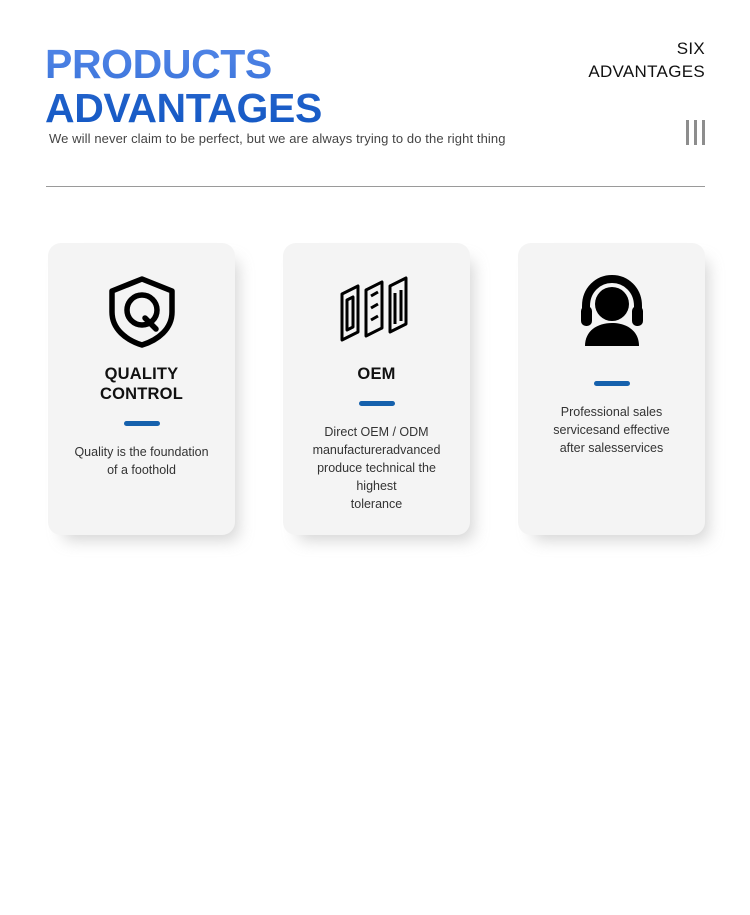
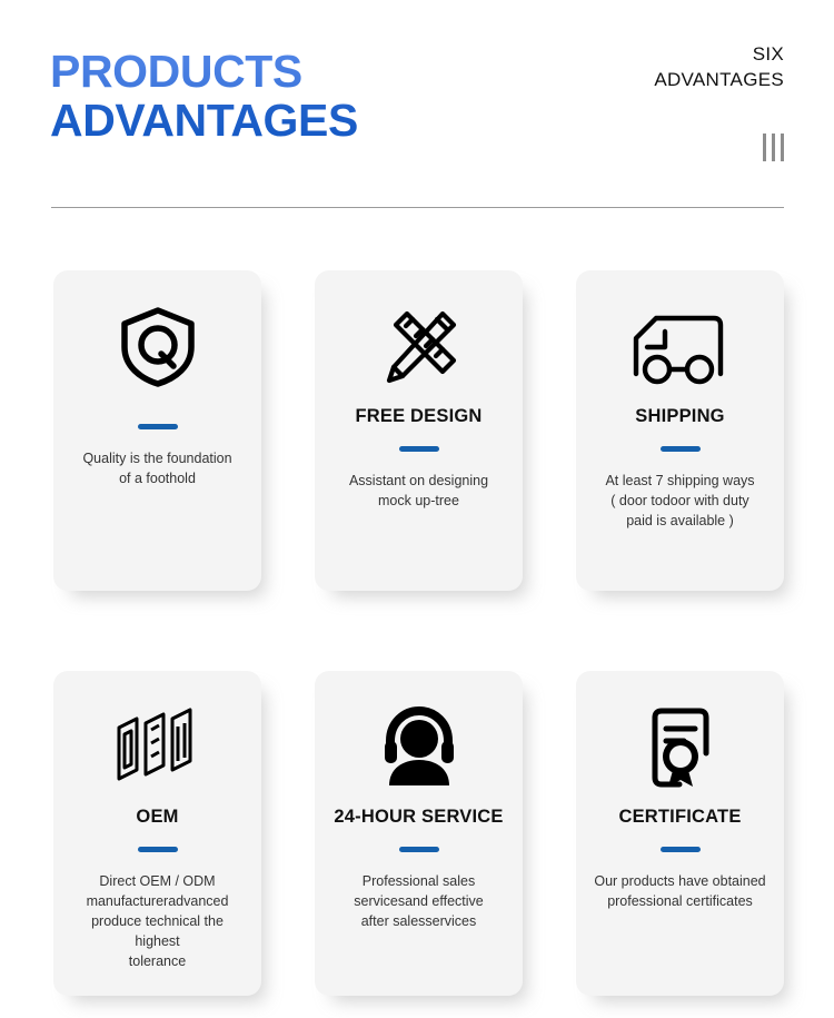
  PRODUCTS
  ADVANTAGES
- We will never claim to be perfect, but we are always trying to do the right thing
  SIX
  ADVANTAGES
- QUALITY CONTROL
  Quality is the foundation
  of a foothold
+ FREE DESIGN
+ Assistant on designing
+ mock up-tree
+ SHIPPING
+ At least 7 shipping ways
+ ( door todoor with duty
+ paid is available )
  OEM
  Direct OEM / ODM
  manufactureradvanced
  produce technical the highest
  tolerance
+ 24-HOUR SERVICE
  Professional sales
  servicesand effective
  after salesservices
+ CERTIFICATE
+ Our products have obtained
+ professional certificates
